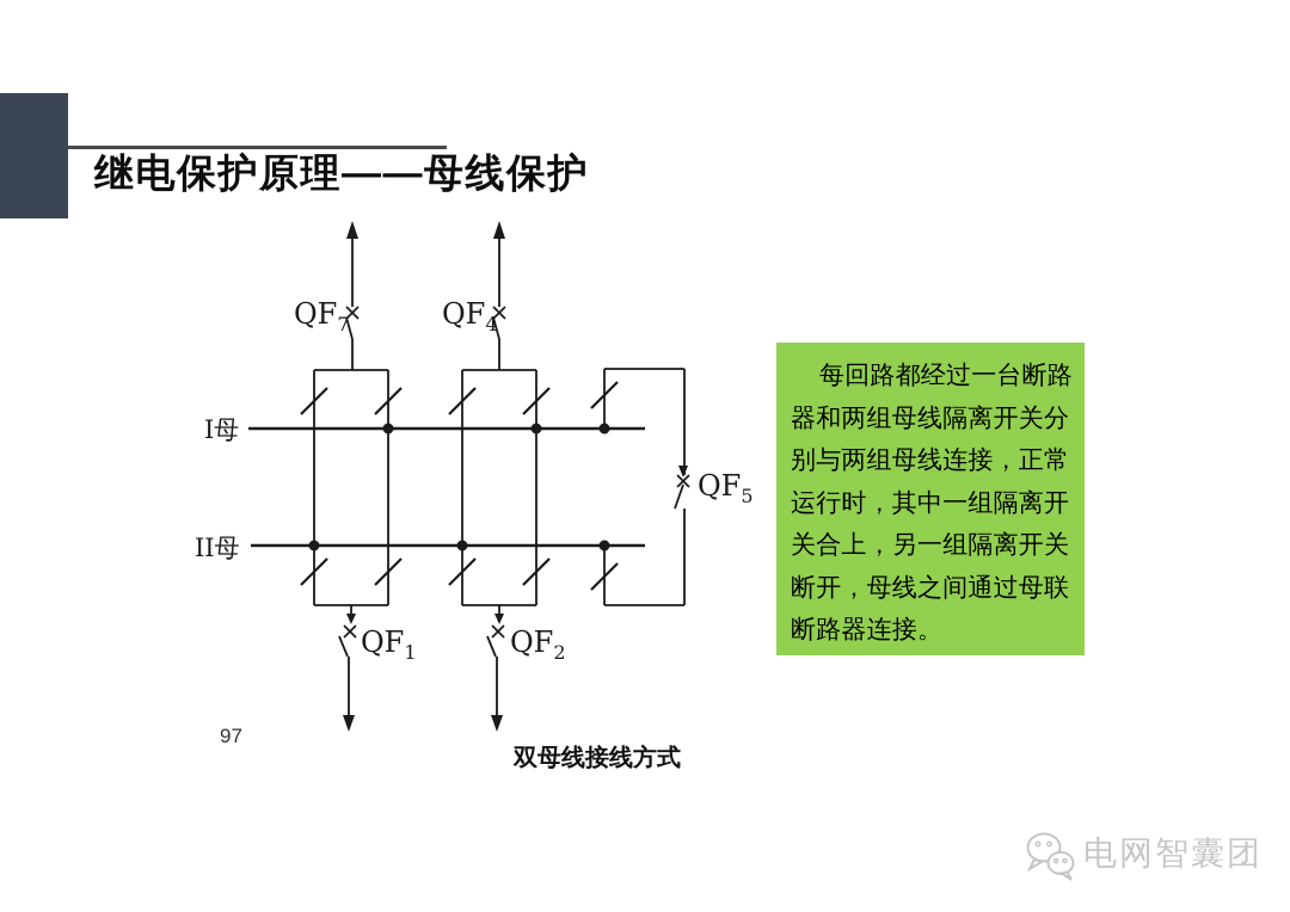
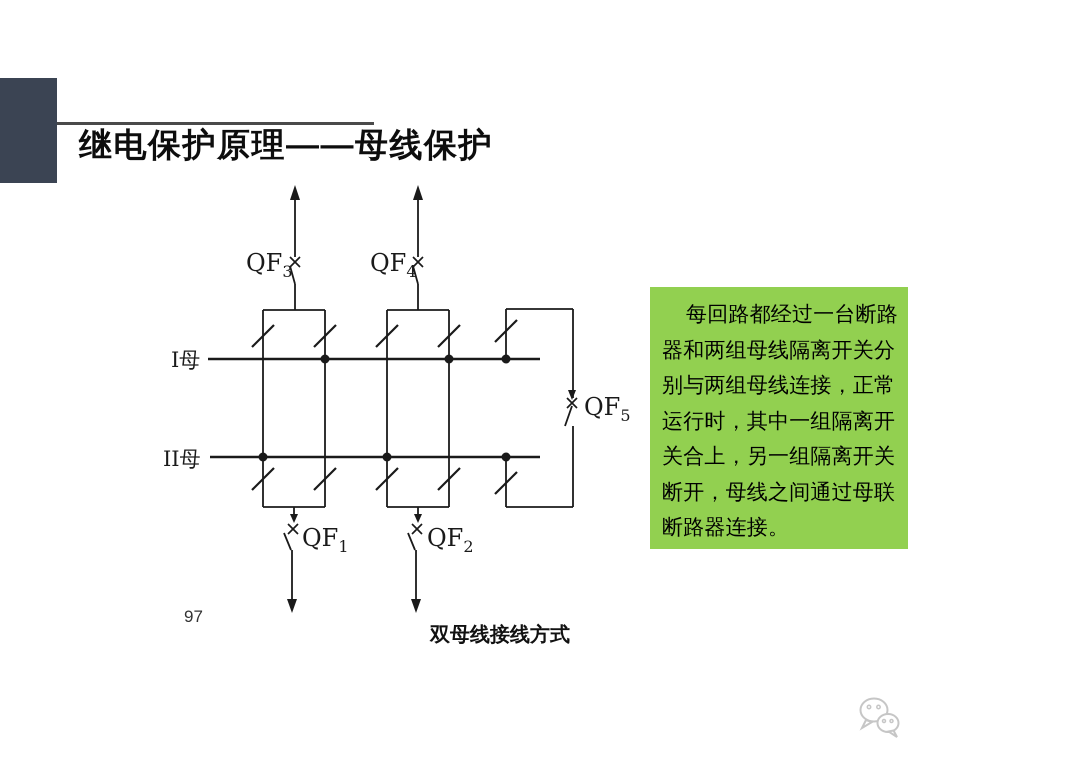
  继电保护原理——母线保护
  I母
  II母
- QF7
+ QF3
  QF4
  QF5
  QF1
  QF2
  双母线接线方式
  97
  每回路都经过一台断路
  器和两组母线隔离开关分
  别与两组母线连接，正常
  运行时，其中一组隔离开
  关合上，另一组隔离开关
  断开，母线之间通过母联
  断路器连接。
- 电网智囊团
